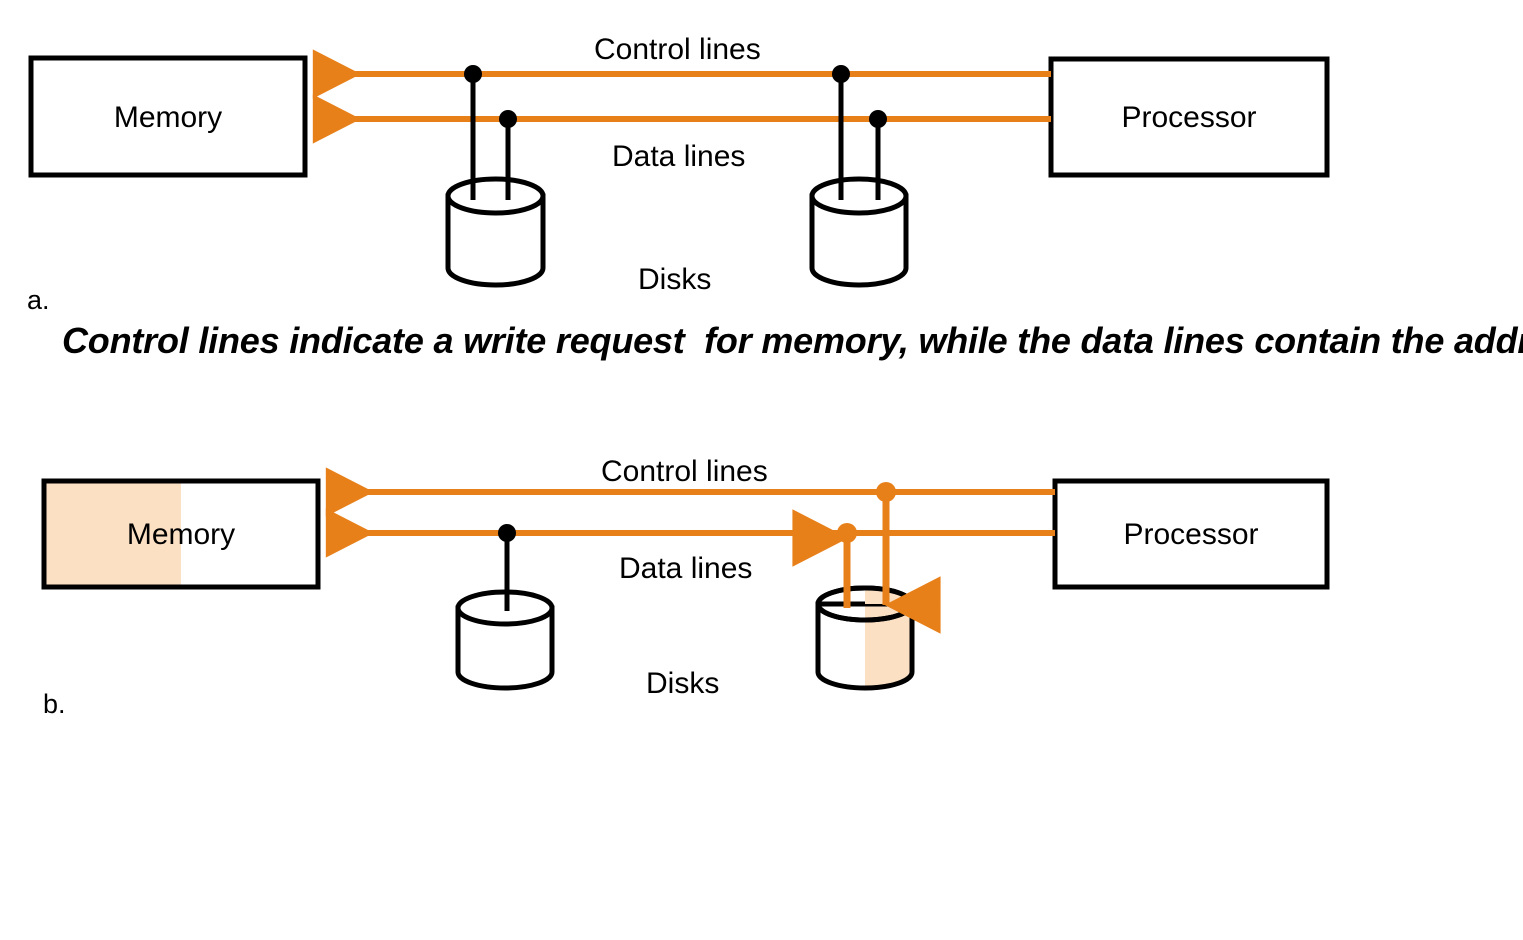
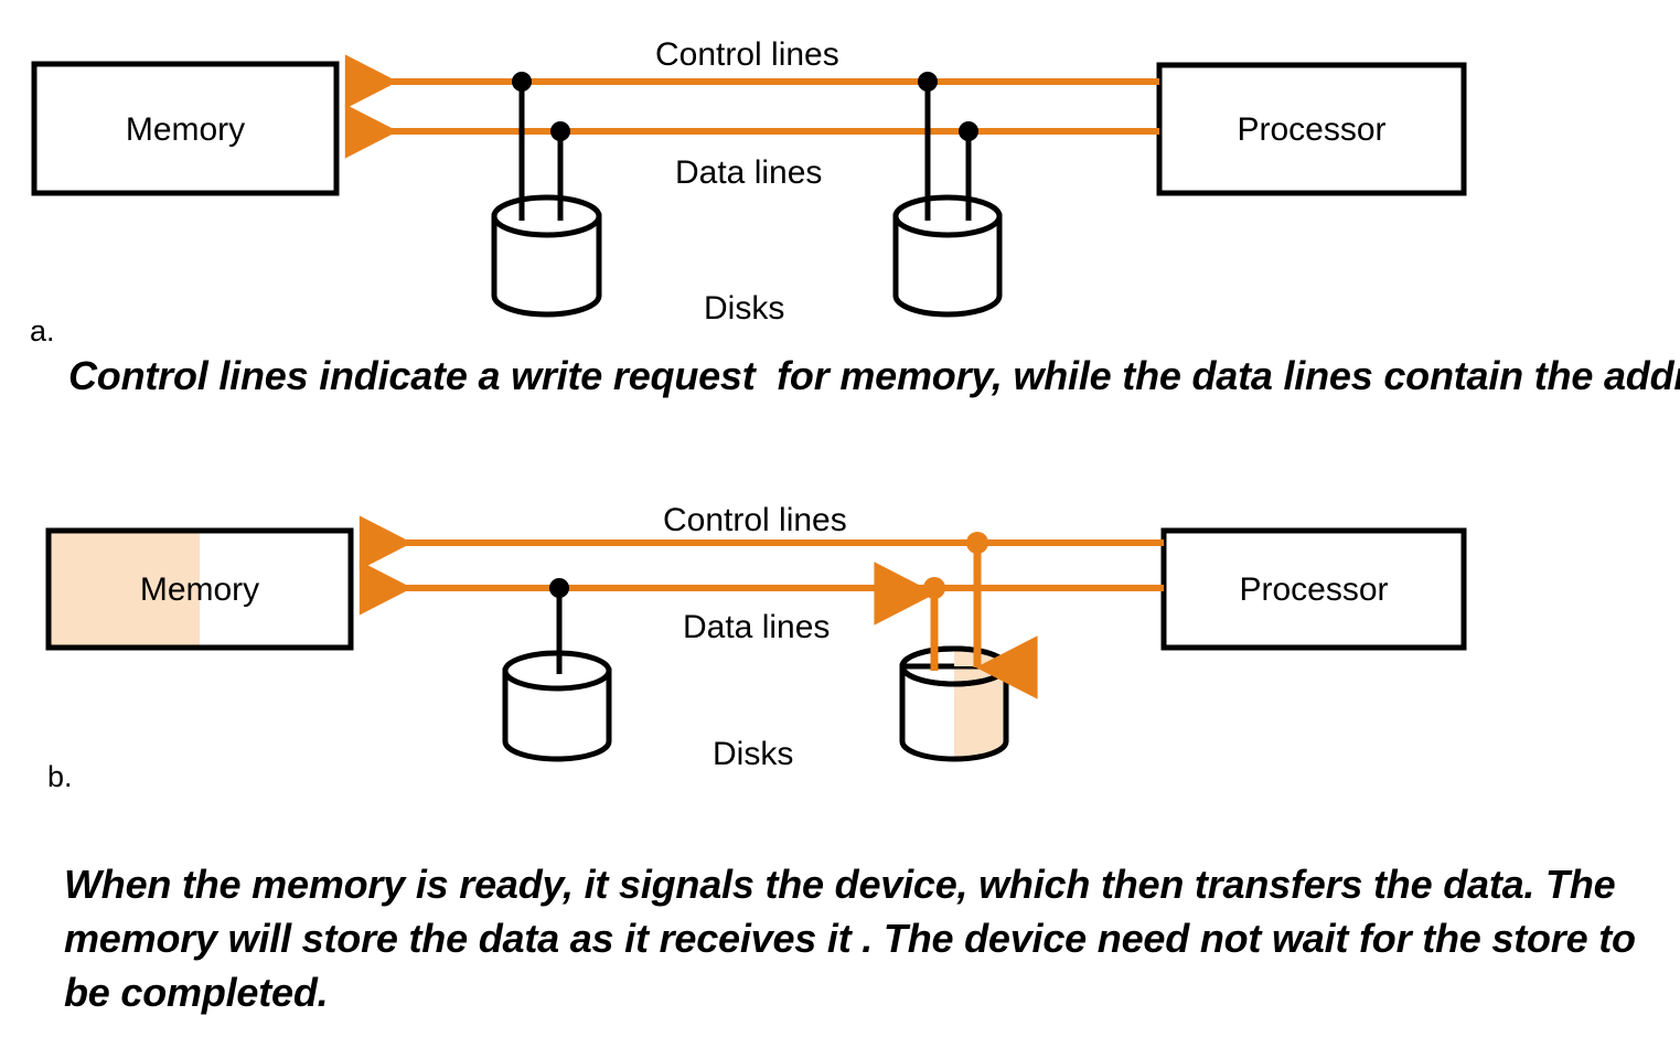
  Memory
  Processor
  Control lines
  Data lines
  Disks
  a.
  Control lines indicate a write request for memory, while the data lines contain the add
  Memory
  Processor
  Control lines
  Data lines
  Disks
  b.
+ When the memory is ready, it signals the device, which then transfers the data. The memory will store the data as it receives it . The device need not wait for the store to be completed.
